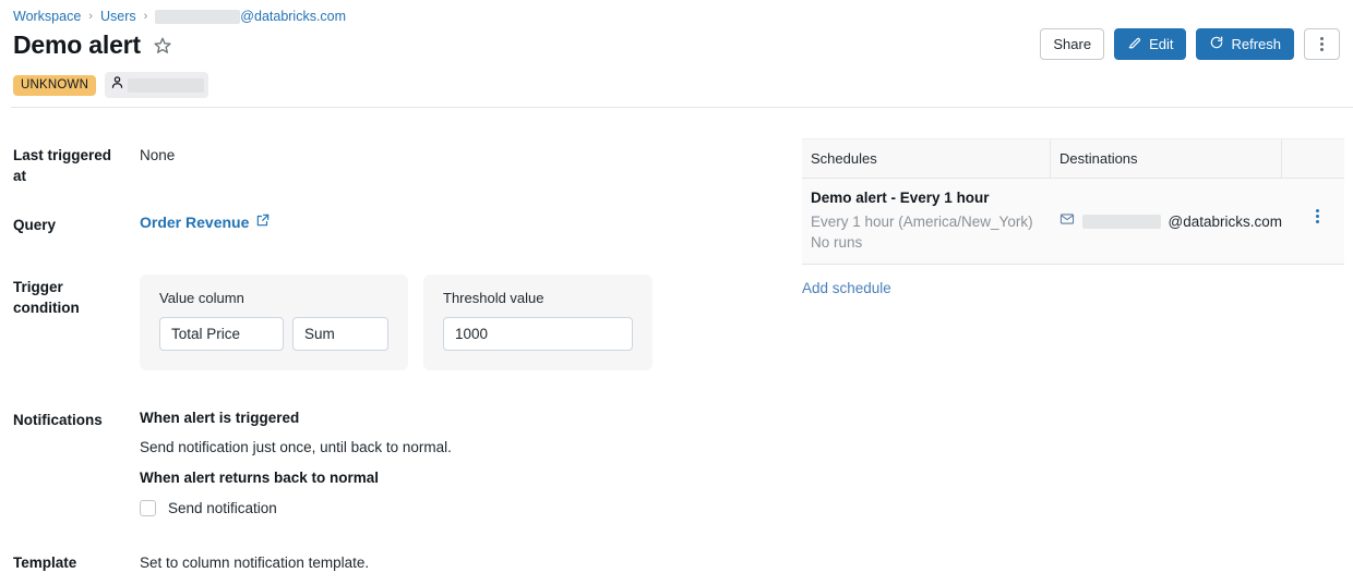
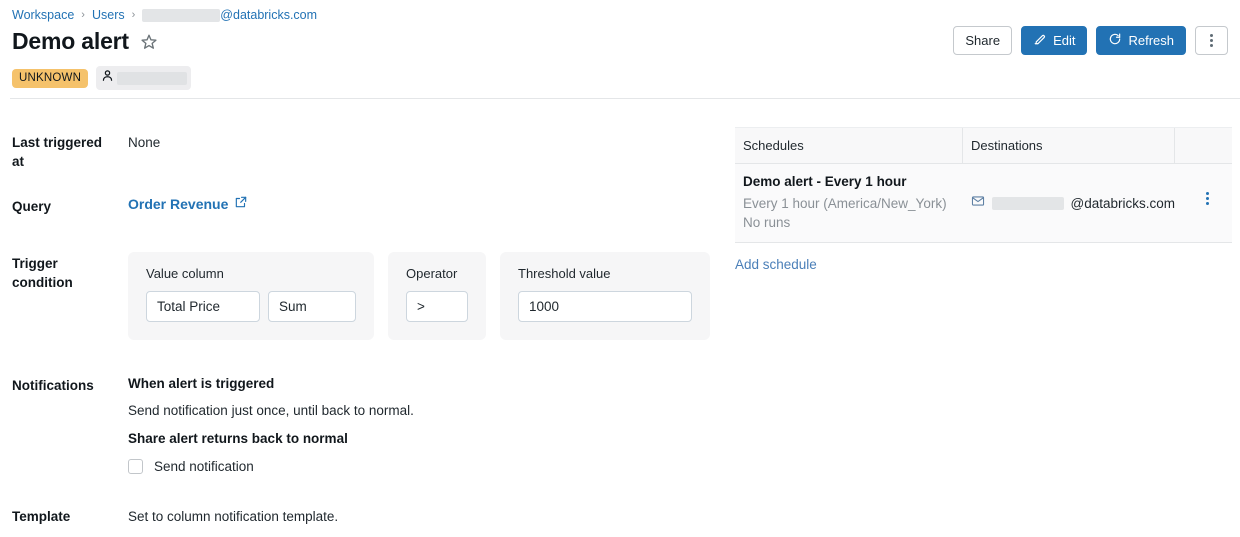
  Workspace
  ›
  Users
  ›
  @databricks.com
  Demo alert
  UNKNOWN
  Share
  Edit
  Refresh
  Last triggered at
  None
  Query
  Order Revenue
  Trigger condition
  Value column
  Total Price
  Sum
+ Operator
+ >
  Threshold value
  1000
  Notifications
  When alert is triggered
  Send notification just once, until back to normal.
- When alert returns back to normal
+ Share alert returns back to normal
  Send notification
  Template
  Set to column notification template.
  Schedules
  Destinations
  Demo alert - Every 1 hour
  Every 1 hour (America/New_York)
  No runs
  @databricks.com
  Add schedule
